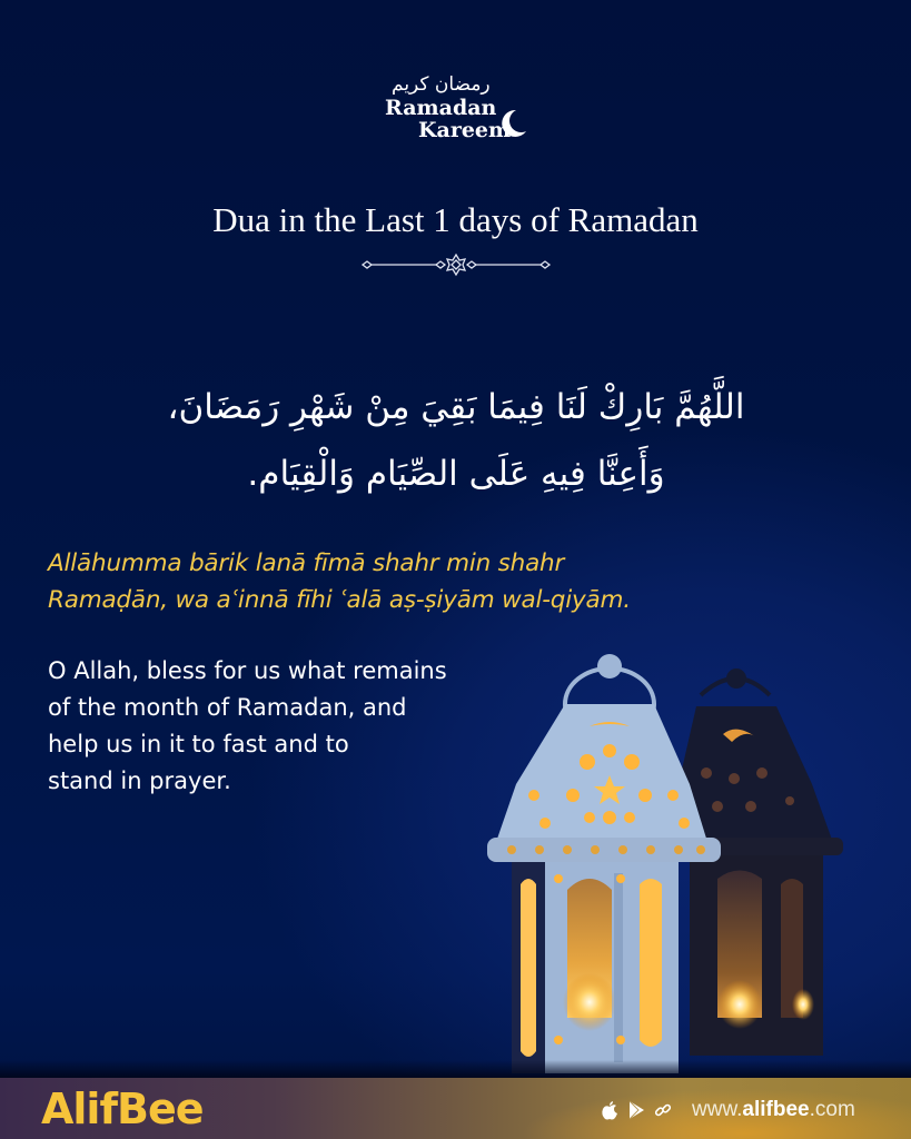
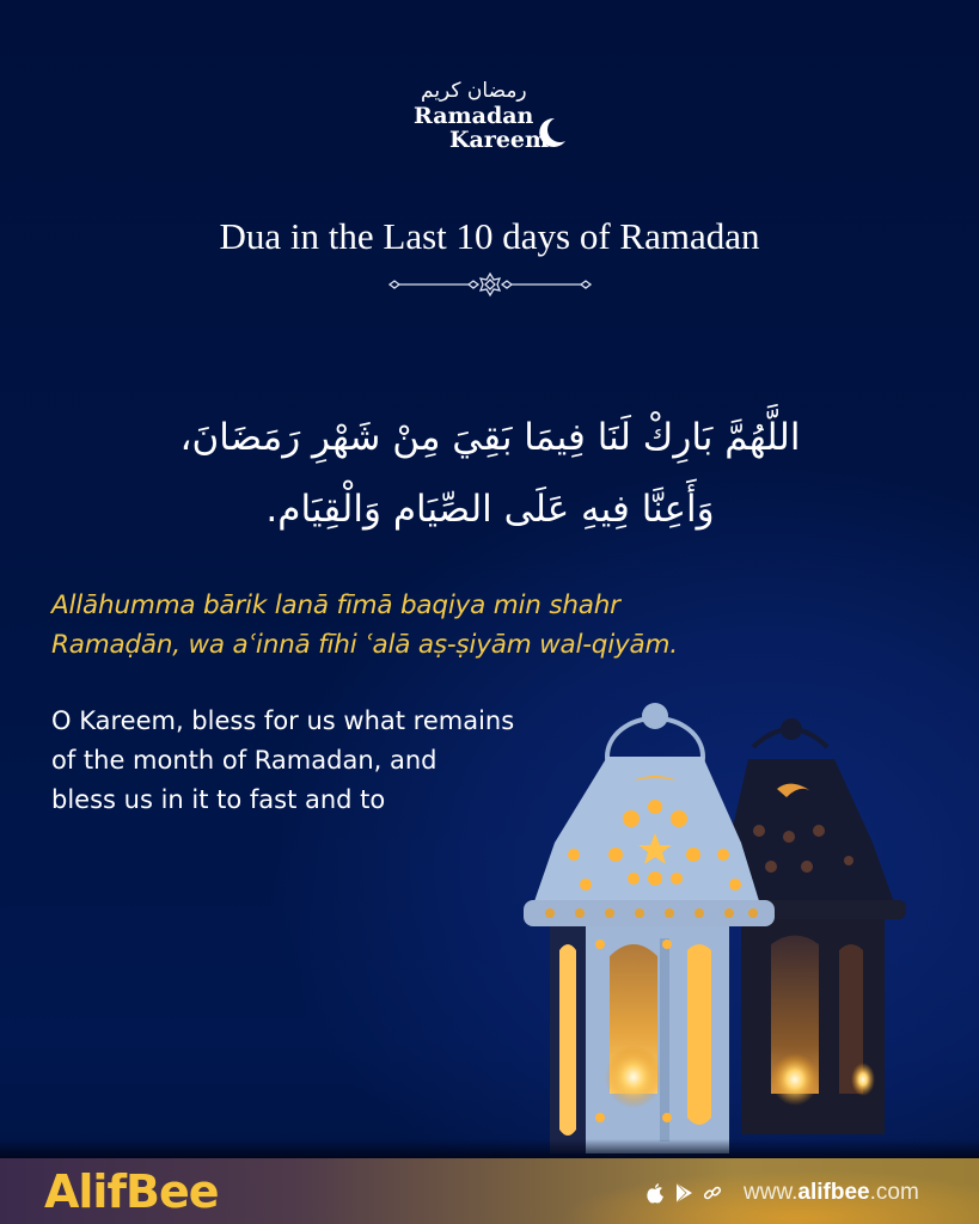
  رمضان كريم
  Ramadan
  Kareem
- Dua in the Last 1 days of Ramadan
+ Dua in the Last 10 days of Ramadan
  اللَّهُمَّ بَارِكْ لَنَا فِيمَا بَقِيَ مِنْ شَهْرِ رَمَضَانَ،
  وَأَعِنَّا فِيهِ عَلَى الصِّيَام وَالْقِيَام.
- Allāhumma bārik lanā fīmā shahr min shahr
+ Allāhumma bārik lanā fīmā baqiya min shahr
  Ramaḍān, wa aʿinnā fīhi ʿalā aṣ-ṣiyām wal-qiyām.
- O Allah, bless for us what remains
+ O Kareem, bless for us what remains
  of the month of Ramadan, and
- help us in it to fast and to
+ bless us in it to fast and to
- stand in prayer.
  AlifBee
  www.alifbee.com
